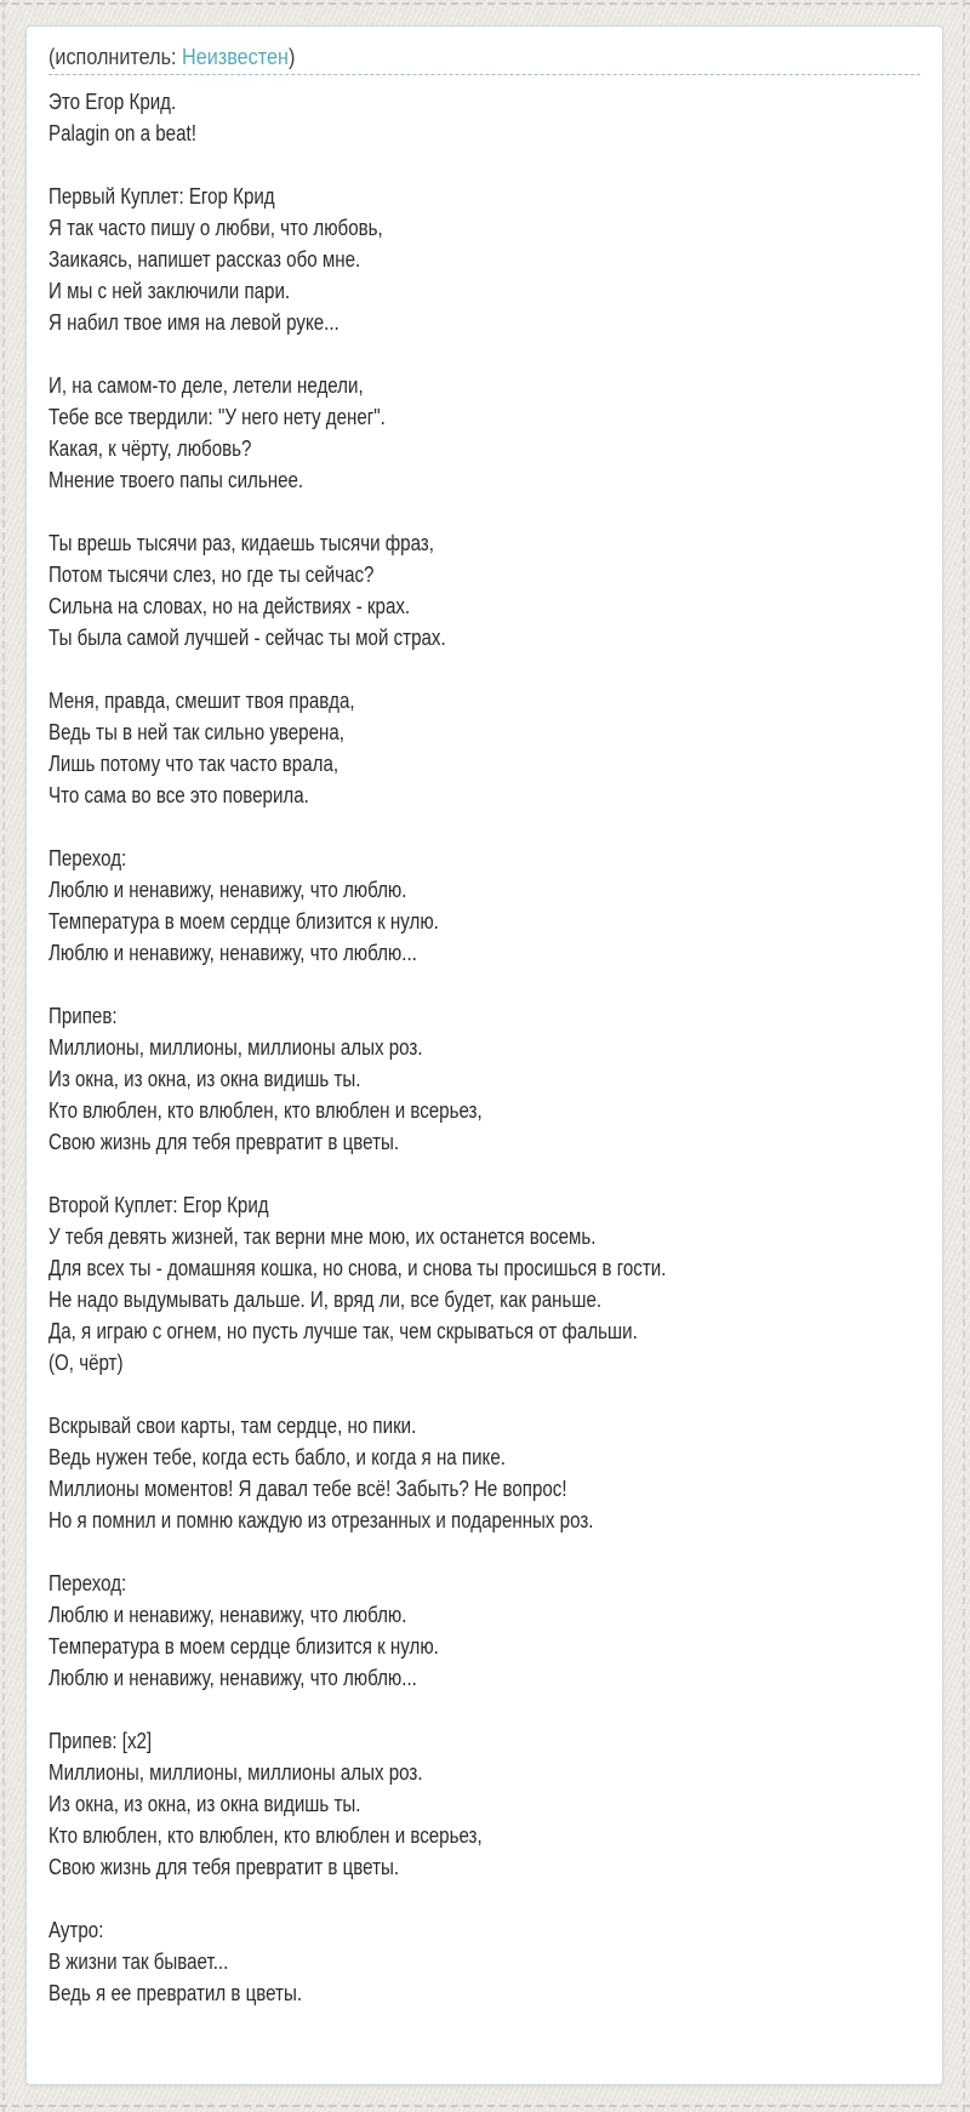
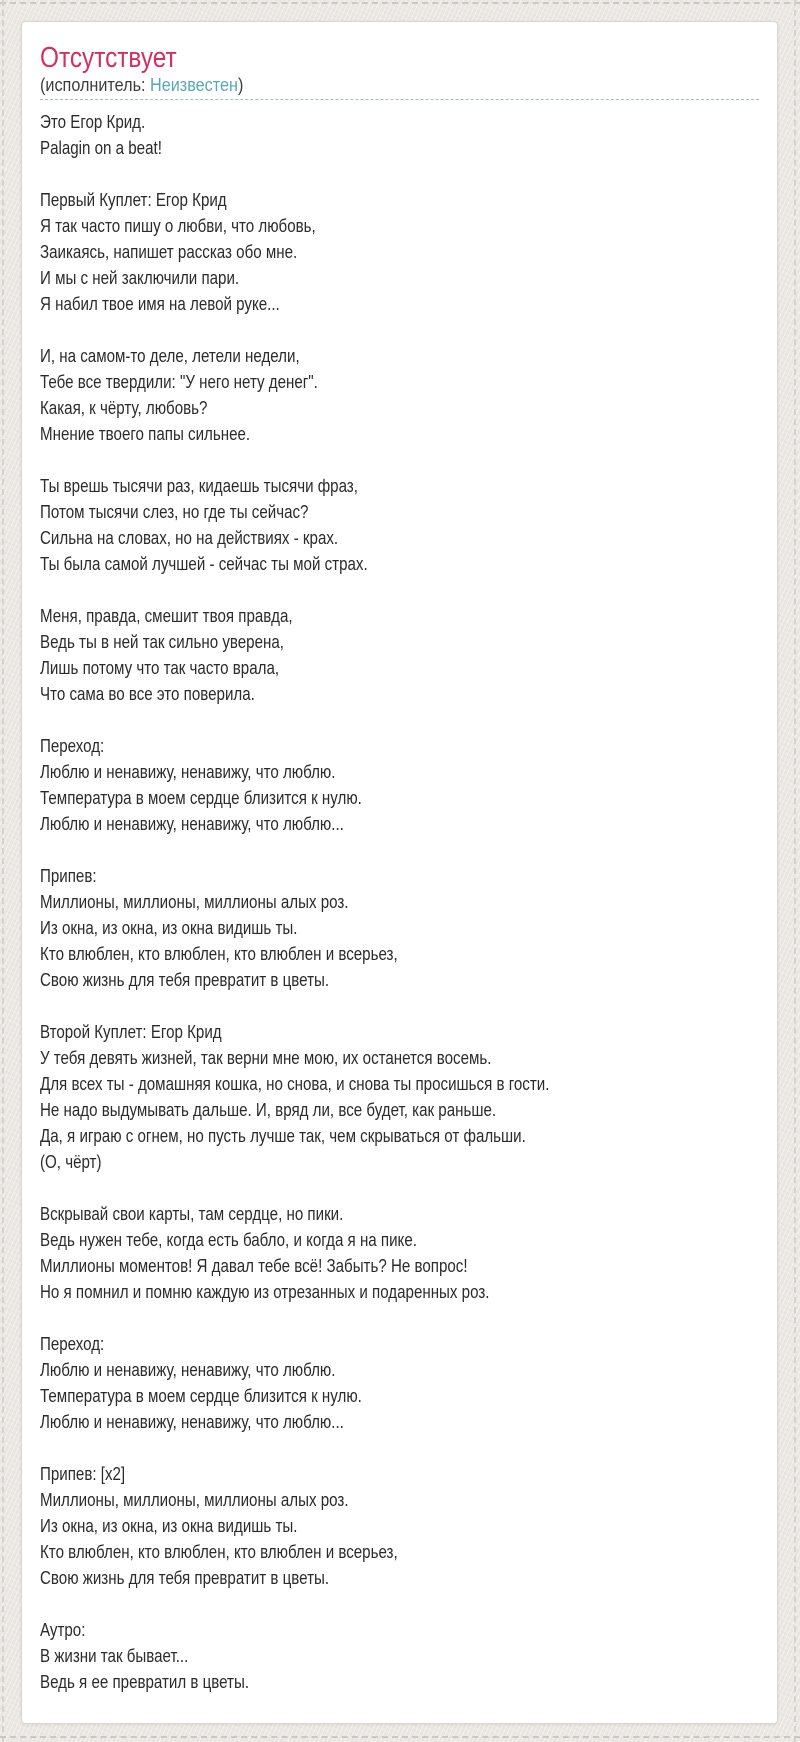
+ Отсутствует
  (исполнитель: Неизвестен)
  Это Егор Крид.
  Palagin on a beat!
  Первый Куплет: Егор Крид
  Я так часто пишу о любви, что любовь,
  Заикаясь, напишет рассказ обо мне.
  И мы с ней заключили пари.
  Я набил твое имя на левой руке...
  И, на самом-то деле, летели недели,
  Тебе все твердили: "У него нету денег".
  Какая, к чёрту, любовь?
  Мнение твоего папы сильнее.
  Ты врешь тысячи раз, кидаешь тысячи фраз,
  Потом тысячи слез, но где ты сейчас?
  Сильна на словах, но на действиях - крах.
  Ты была самой лучшей - сейчас ты мой страх.
  Меня, правда, смешит твоя правда,
  Ведь ты в ней так сильно уверена,
  Лишь потому что так часто врала,
  Что сама во все это поверила.
  Переход:
  Люблю и ненавижу, ненавижу, что люблю.
  Температура в моем сердце близится к нулю.
  Люблю и ненавижу, ненавижу, что люблю...
  Припев:
  Миллионы, миллионы, миллионы алых роз.
  Из окна, из окна, из окна видишь ты.
  Кто влюблен, кто влюблен, кто влюблен и всерьез,
  Свою жизнь для тебя превратит в цветы.
  Второй Куплет: Егор Крид
  У тебя девять жизней, так верни мне мою, их останется восемь.
  Для всех ты - домашняя кошка, но снова, и снова ты просишься в гости.
  Не надо выдумывать дальше. И, вряд ли, все будет, как раньше.
  Да, я играю с огнем, но пусть лучше так, чем скрываться от фальши.
  (О, чёрт)
  Вскрывай свои карты, там сердце, но пики.
  Ведь нужен тебе, когда есть бабло, и когда я на пике.
  Миллионы моментов! Я давал тебе всё! Забыть? Не вопрос!
  Но я помнил и помню каждую из отрезанных и подаренных роз.
  Переход:
  Люблю и ненавижу, ненавижу, что люблю.
  Температура в моем сердце близится к нулю.
  Люблю и ненавижу, ненавижу, что люблю...
  Припев: [x2]
  Миллионы, миллионы, миллионы алых роз.
  Из окна, из окна, из окна видишь ты.
  Кто влюблен, кто влюблен, кто влюблен и всерьез,
  Свою жизнь для тебя превратит в цветы.
  Аутро:
  В жизни так бывает...
  Ведь я ее превратил в цветы.
